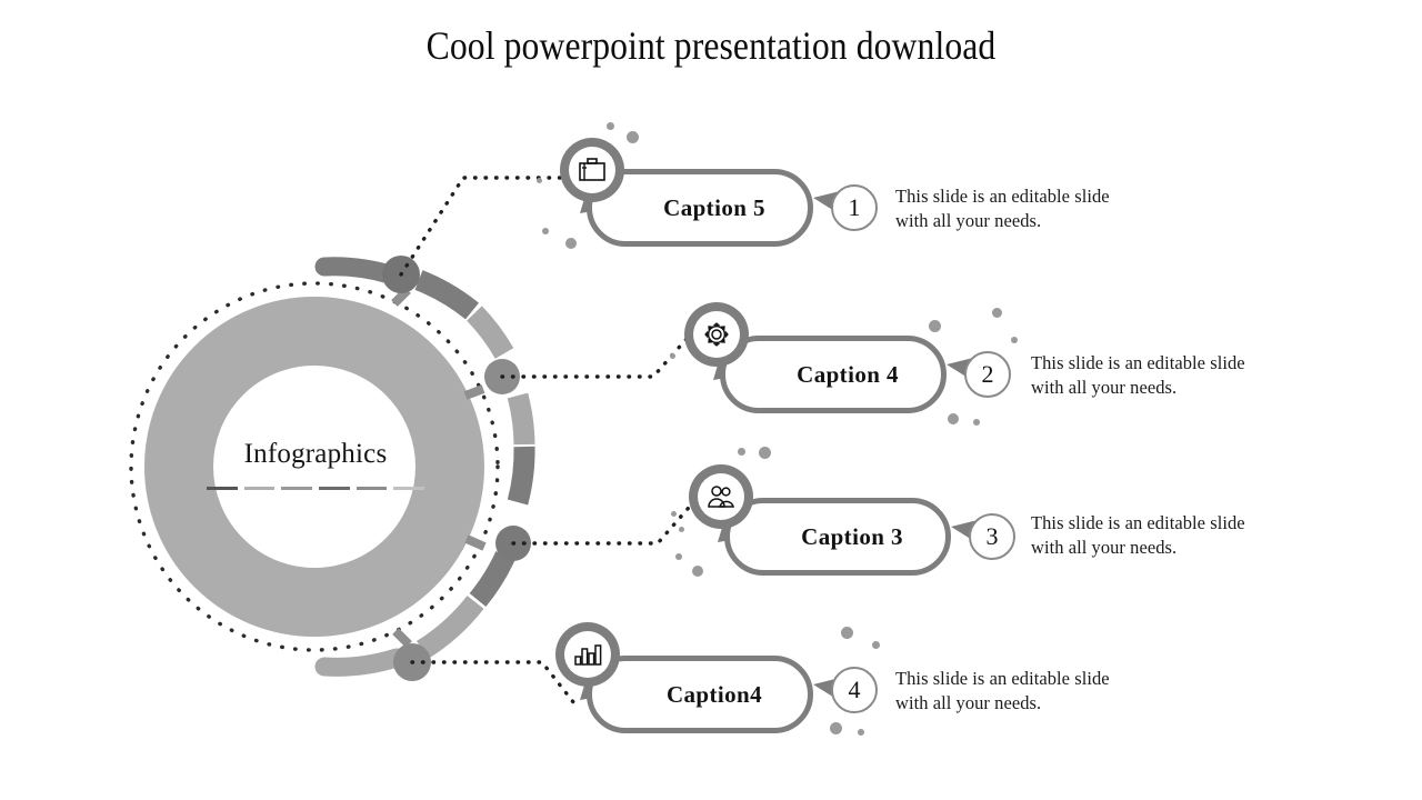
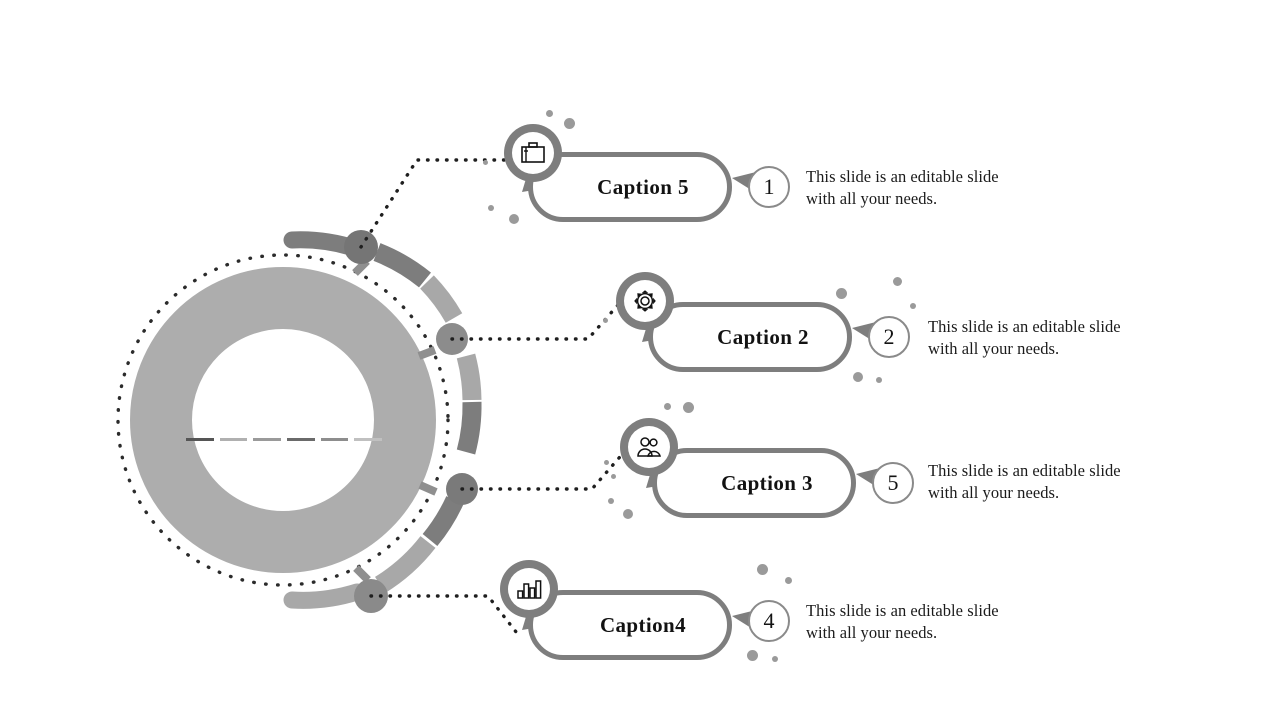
- Cool powerpoint presentation download
- Infographics
  Caption 5
  1
  This slide is an editable slide
  with all your needs.
- Caption 4
+ Caption 2
  2
  This slide is an editable slide
  with all your needs.
  Caption 3
- 3
+ 5
  This slide is an editable slide
  with all your needs.
  Caption4
  4
  This slide is an editable slide
  with all your needs.
